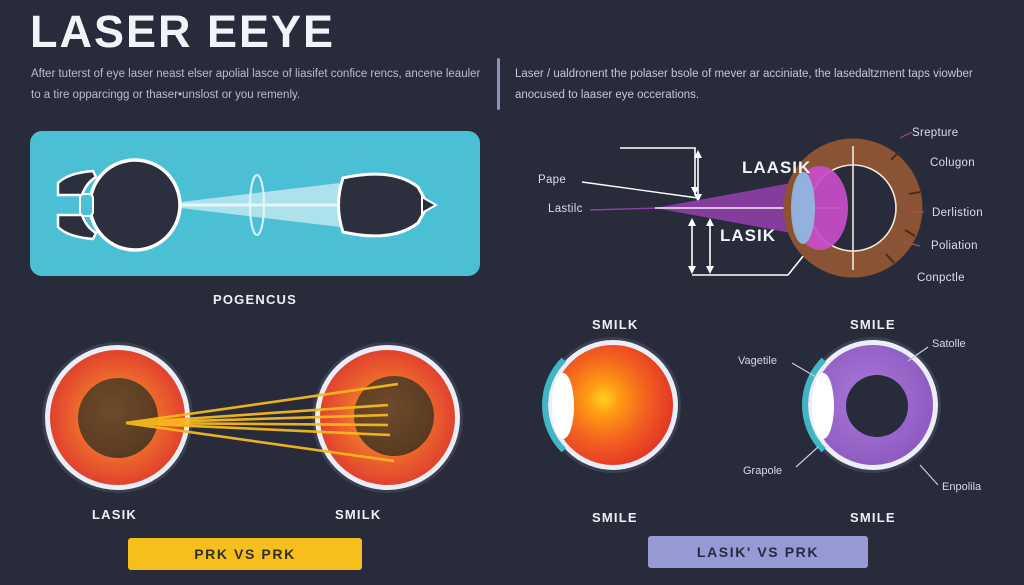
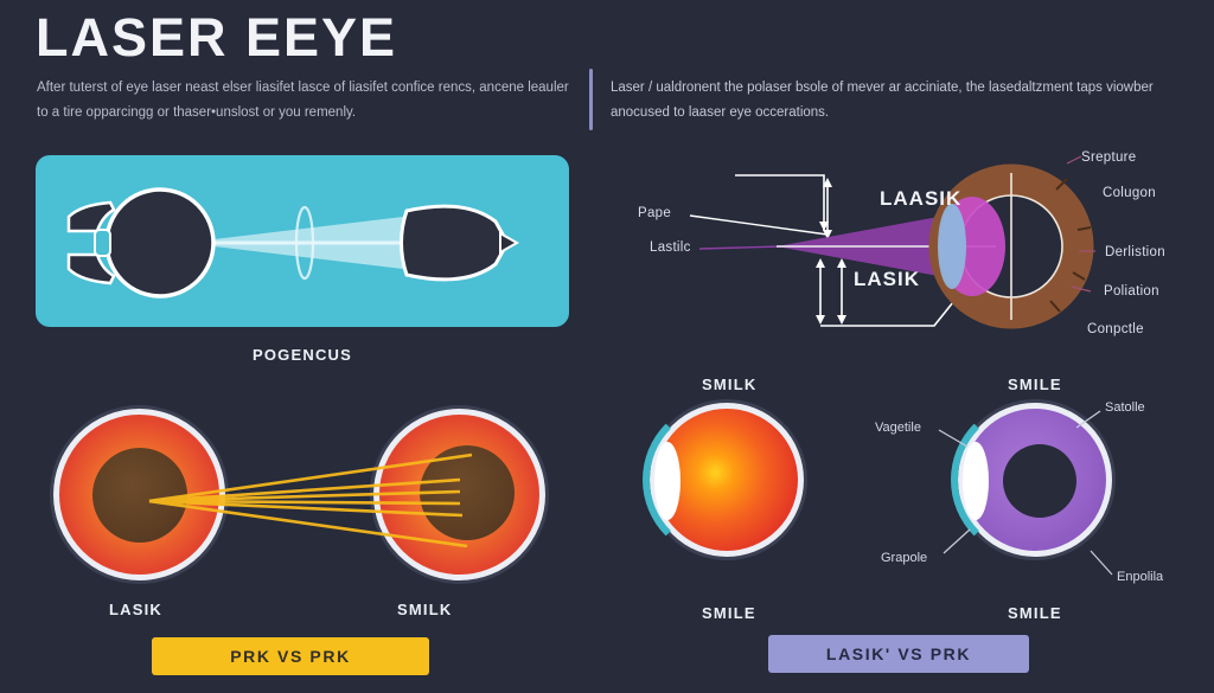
  LASER EEYE
- After tuterst of eye laser neast elser apolial lasce of liasifet confice rencs, ancene leauler to a tire opparcingg or thaser•unslost or you remenly.
+ After tuterst of eye laser neast elser liasifet lasce of liasifet confice rencs, ancene leauler to a tire opparcingg or thaser•unslost or you remenly.
  Laser / ualdronent the polaser bsole of mever ar acciniate, the lasedaltzment taps viowber anocused to laaser eye occerations.
  POGENCUS
  Pape
  Lastilc
  LAASIK
  LASIK
  Srepture
  Colugon
  Derlistion
  Poliation
  Conpctle
  LASIK
  SMILK
  SMILK
  SMILE
  SMILE
  SMILE
  Vagetile
  Satolle
  Grapole
  Enpolila
  PRK VS PRK
  LASIK' VS PRK
